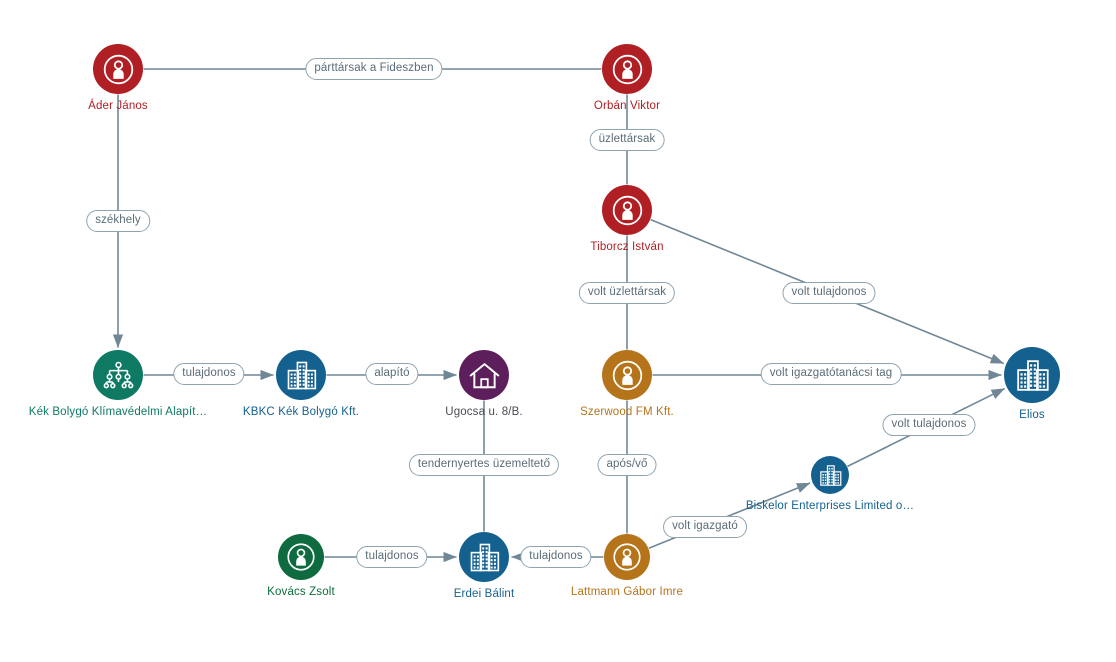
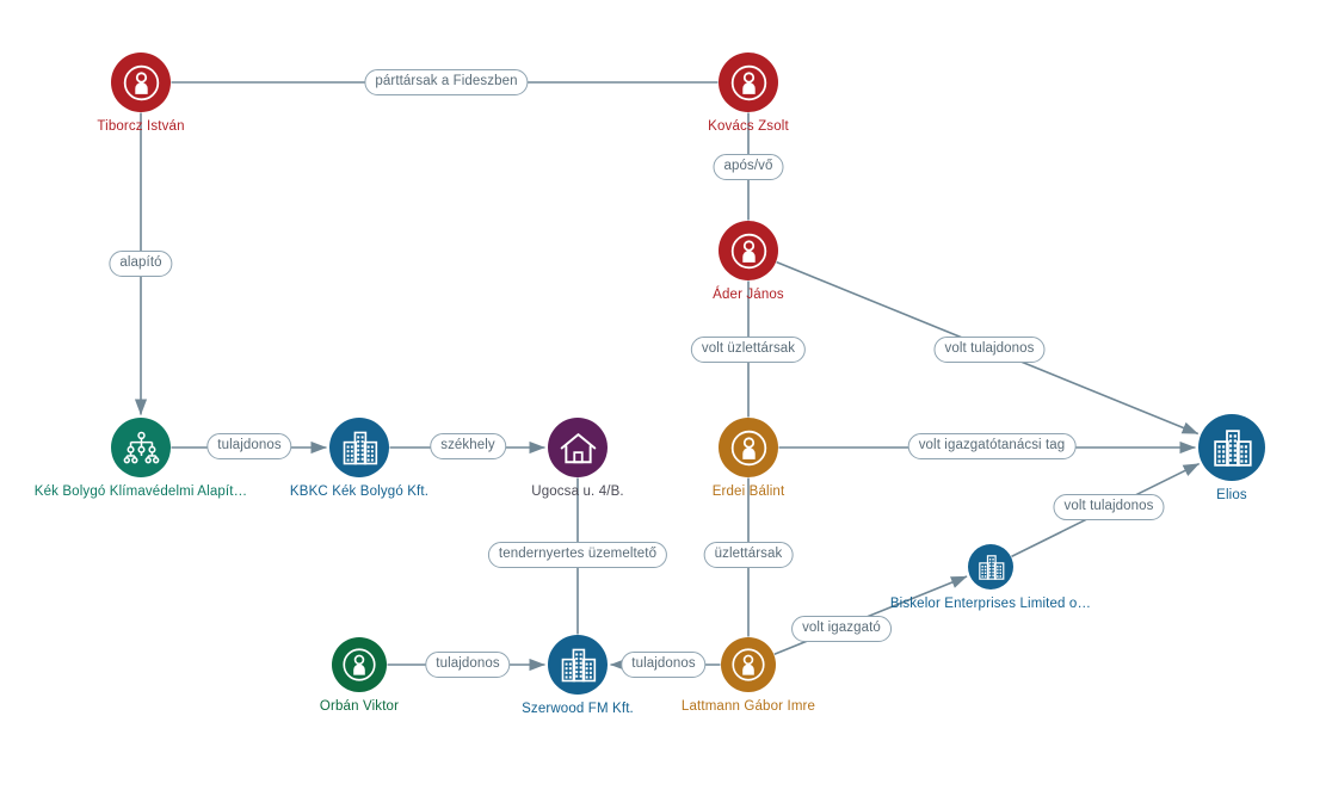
- Áder János
+ Tiborcz István
- Orbán Viktor
+ Kovács Zsolt
- Tiborcz István
+ Áder János
  Kék Bolygó Klímavédelmi Alapít…
  KBKC Kék Bolygó Kft.
- Ugocsa u. 8/B.
+ Ugocsa u. 4/B.
- Szerwood FM Kft.
+ Erdei Bálint
  Elios
  Biskelor Enterprises Limited o…
- Kovács Zsolt
+ Orbán Viktor
- Erdei Bálint
+ Szerwood FM Kft.
  Lattmann Gábor Imre
  párttársak a Fideszben
- üzlettársak
+ após/vő
- székhely
+ alapító
  tulajdonos
- alapító
+ székhely
  volt üzlettársak
  volt tulajdonos
  volt igazgatótanácsi tag
- após/vő
+ üzlettársak
  tendernyertes üzemeltető
  tulajdonos
  tulajdonos
  volt igazgató
  volt tulajdonos
